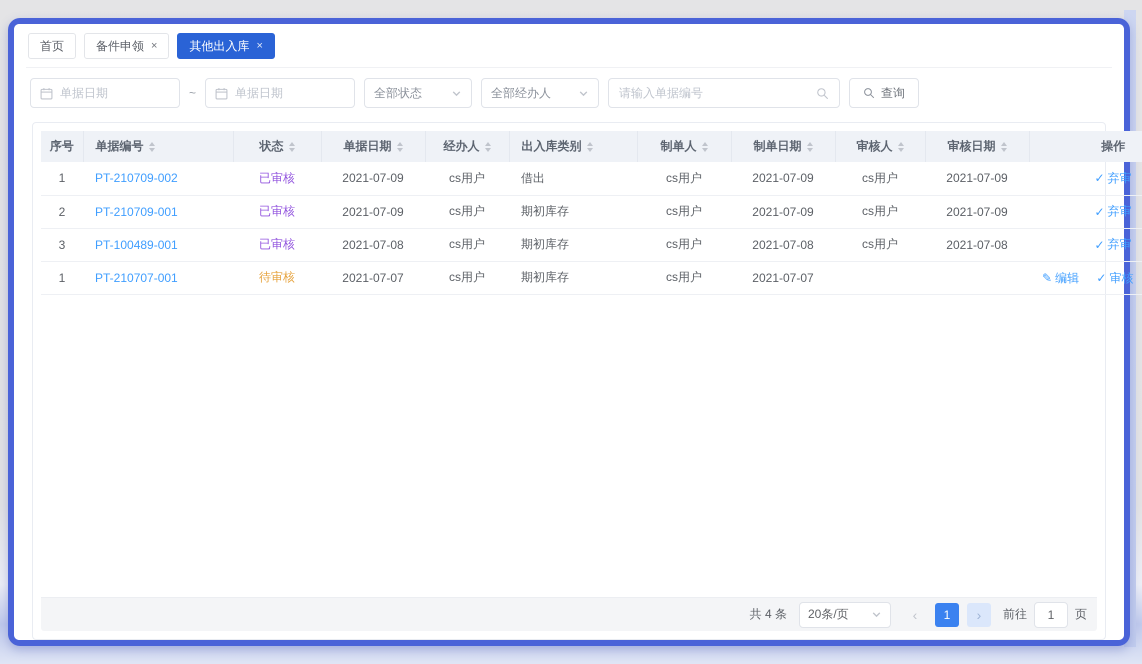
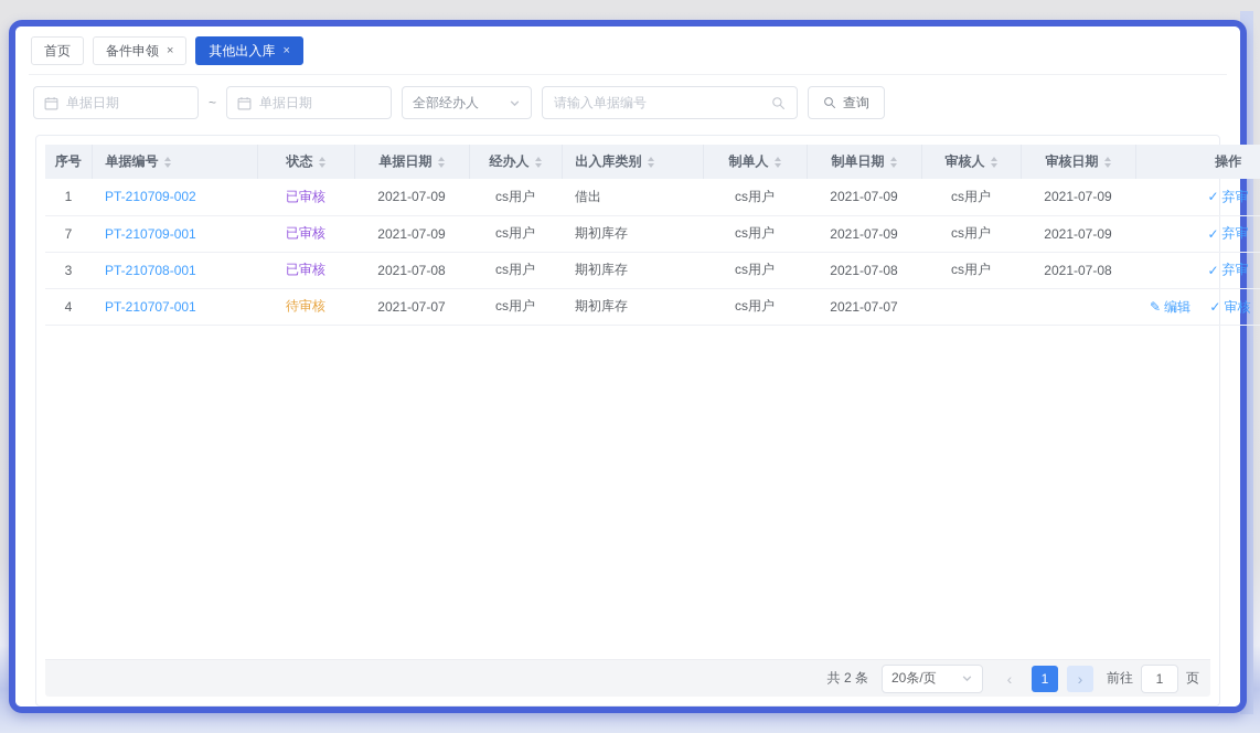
  首页
  备件申领
  ×
  其他出入库
  ×
  单据日期
  ~
  单据日期
- 全部状态
  全部经办人
  请输入单据编号
  查询
  序号	单据编号	状态	单据日期	经办人	出入库类别	制单人	制单日期	审核人	审核日期	操作
  1	PT-210709-002	已审核	2021-07-09	cs用户	借出	cs用户	2021-07-09	cs用户	2021-07-09	✓ 弃审
- 2	PT-210709-001	已审核	2021-07-09	cs用户	期初库存	cs用户	2021-07-09	cs用户	2021-07-09	✓ 弃审
+ 7	PT-210709-001	已审核	2021-07-09	cs用户	期初库存	cs用户	2021-07-09	cs用户	2021-07-09	✓ 弃审
- 3	PT-100489-001	已审核	2021-07-08	cs用户	期初库存	cs用户	2021-07-08	cs用户	2021-07-08	✓ 弃审
+ 3	PT-210708-001	已审核	2021-07-08	cs用户	期初库存	cs用户	2021-07-08	cs用户	2021-07-08	✓ 弃审
- 1	PT-210707-001	待审核	2021-07-07	cs用户	期初库存	cs用户	2021-07-07			✎ 编辑 ✓ 审核
+ 4	PT-210707-001	待审核	2021-07-07	cs用户	期初库存	cs用户	2021-07-07			✎ 编辑 ✓ 审核
- 共 4 条
+ 共 2 条
  20条/页
  ‹
  1
  ›
  前往
  1
  页
